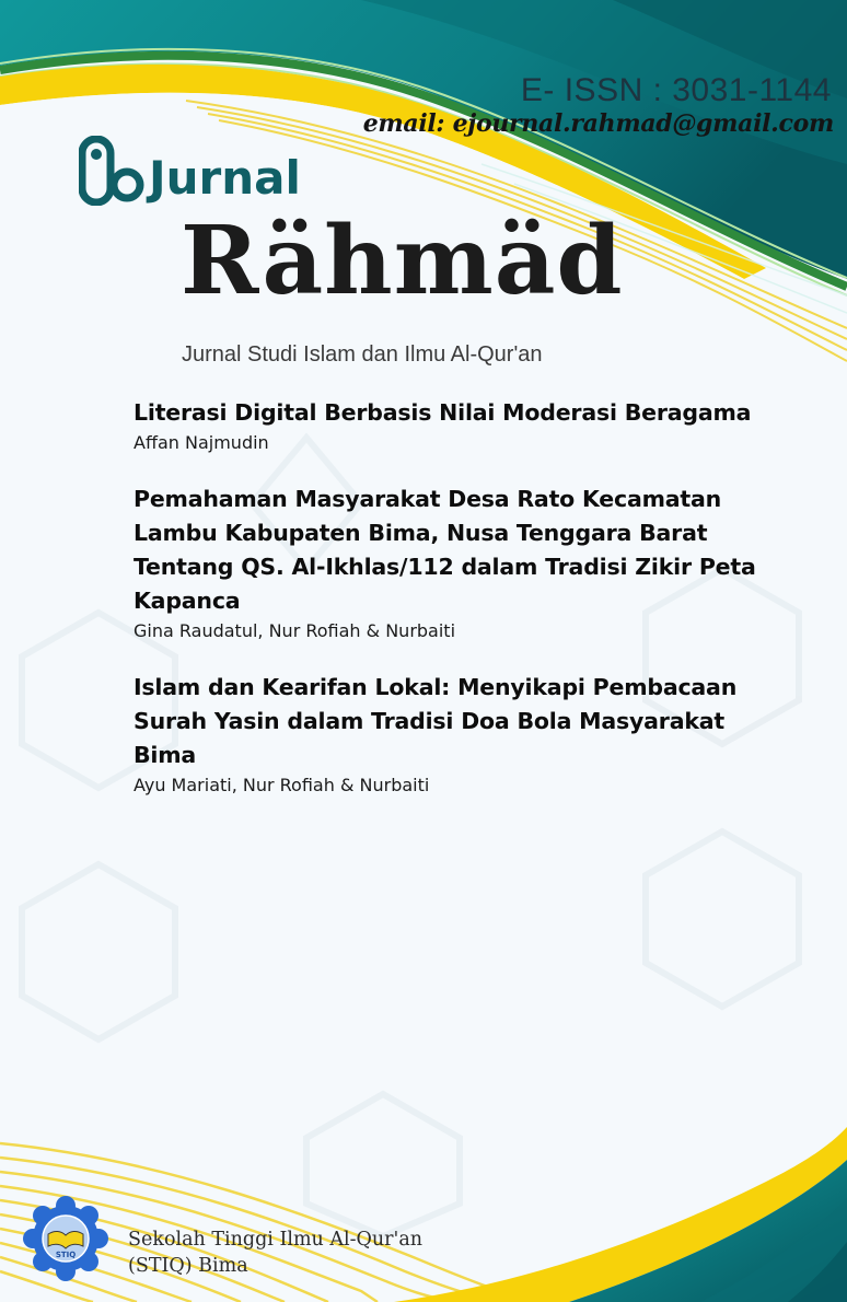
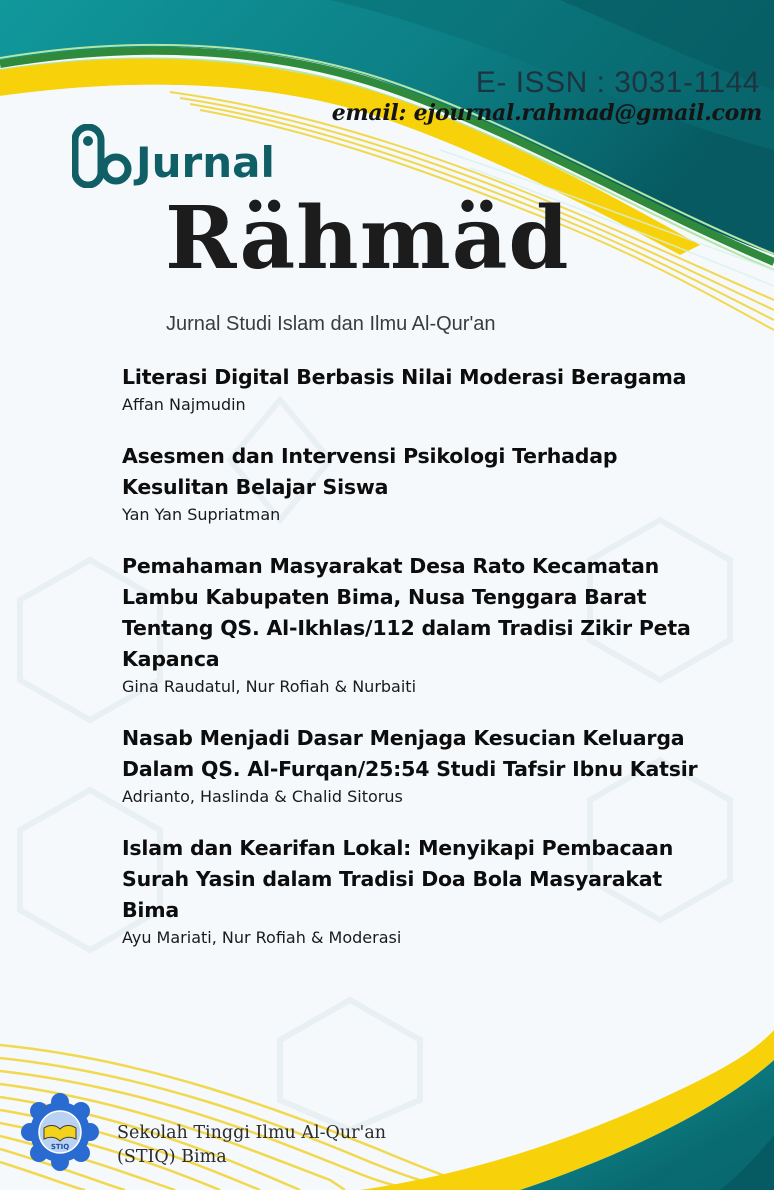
  E- ISSN : 3031-1144
  email: ejournal.rahmad@gmail.com
  Jurnal
  Rähmäd
  Jurnal Studi Islam dan Ilmu Al-Qur'an
  Literasi Digital Berbasis Nilai Moderasi Beragama
  Affan Najmudin
+ Asesmen dan Intervensi Psikologi Terhadap Kesulitan Belajar Siswa
+ Yan Yan Supriatman
  Pemahaman Masyarakat Desa Rato Kecamatan Lambu Kabupaten Bima, Nusa Tenggara Barat Tentang QS. Al-Ikhlas/112 dalam Tradisi Zikir Peta Kapanca
  Gina Raudatul, Nur Rofiah & Nurbaiti
+ Nasab Menjadi Dasar Menjaga Kesucian Keluarga Dalam QS. Al-Furqan/25:54 Studi Tafsir Ibnu Katsir
+ Adrianto, Haslinda & Chalid Sitorus
  Islam dan Kearifan Lokal: Menyikapi Pembacaan Surah Yasin dalam Tradisi Doa Bola Masyarakat Bima
- Ayu Mariati, Nur Rofiah & Nurbaiti
+ Ayu Mariati, Nur Rofiah & Moderasi
  STIQ
  Sekolah Tinggi Ilmu Al-Qur'an
  (STIQ) Bima
